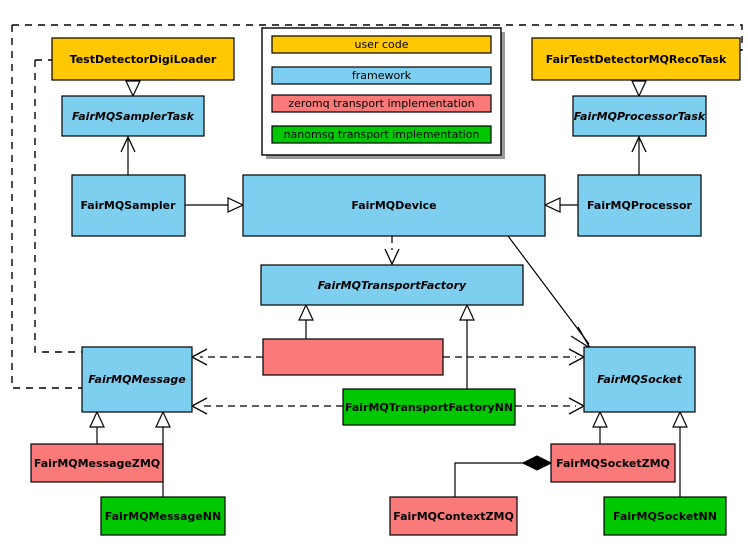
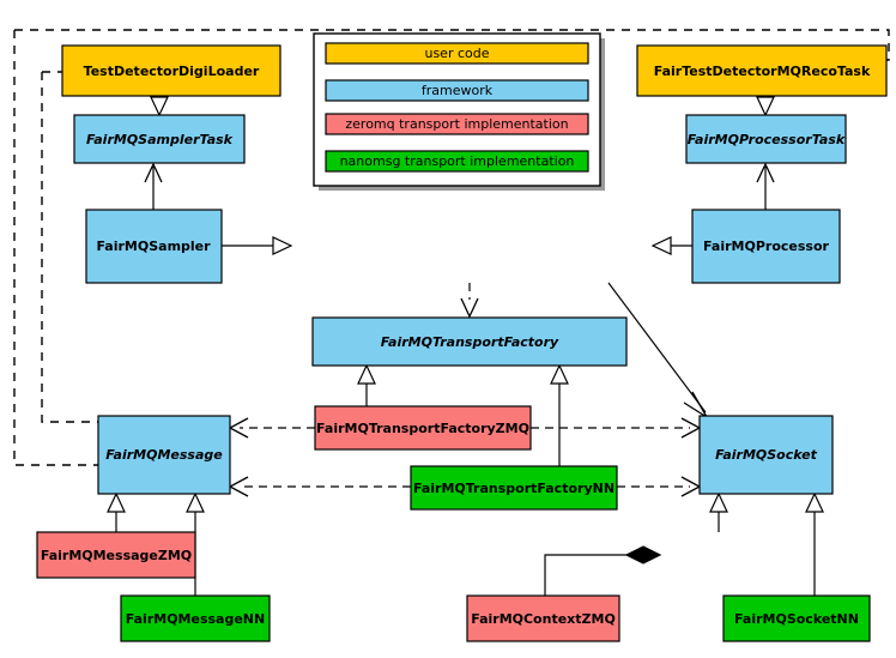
  user code
  framework
  zeromq transport implementation
  nanomsg transport implementation
  TestDetectorDigiLoader
  FairMQSamplerTask
  FairMQSampler
- FairMQDevice
  FairMQProcessor
  FairTestDetectorMQRecoTask
  FairMQProcessorTask
  FairMQTransportFactory
+ FairMQTransportFactoryZMQ
  FairMQTransportFactoryNN
  FairMQMessage
  FairMQSocket
  FairMQMessageZMQ
  FairMQMessageNN
- FairMQSocketZMQ
  FairMQSocketNN
  FairMQContextZMQ
